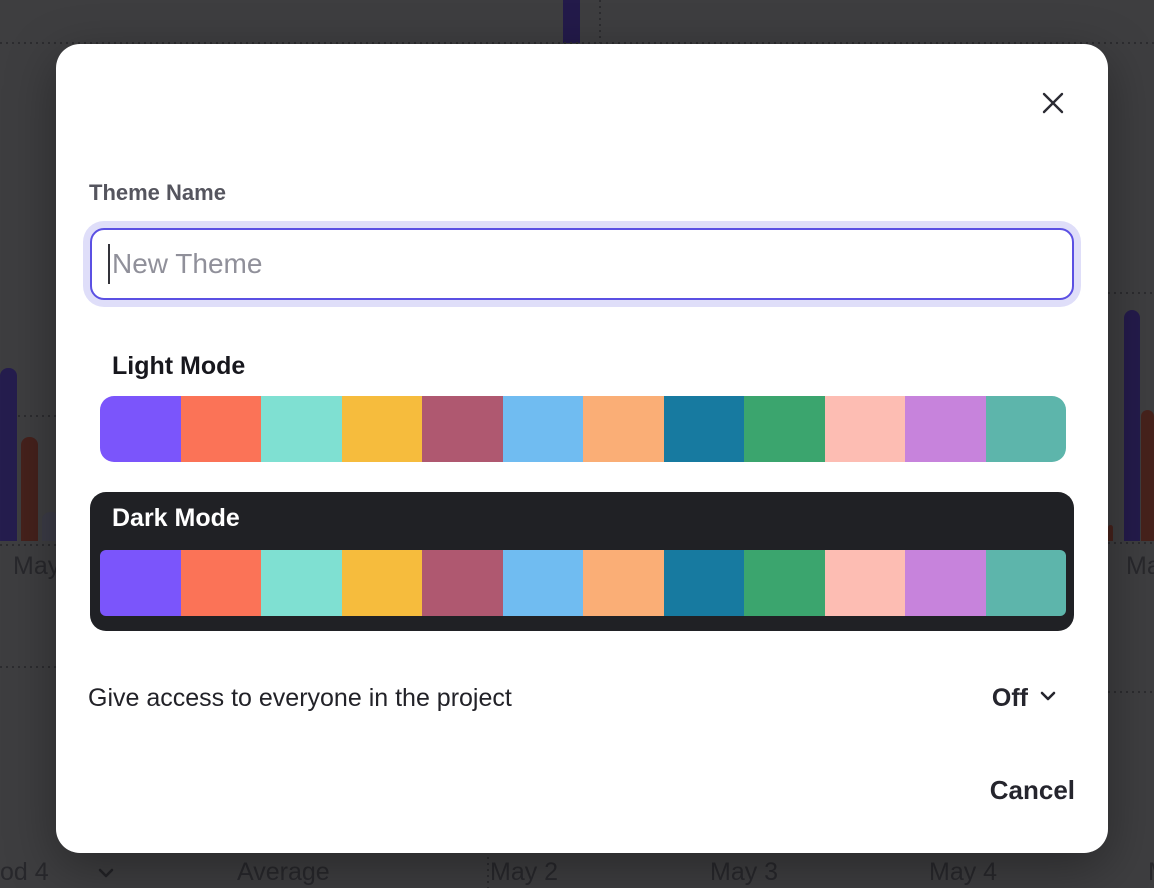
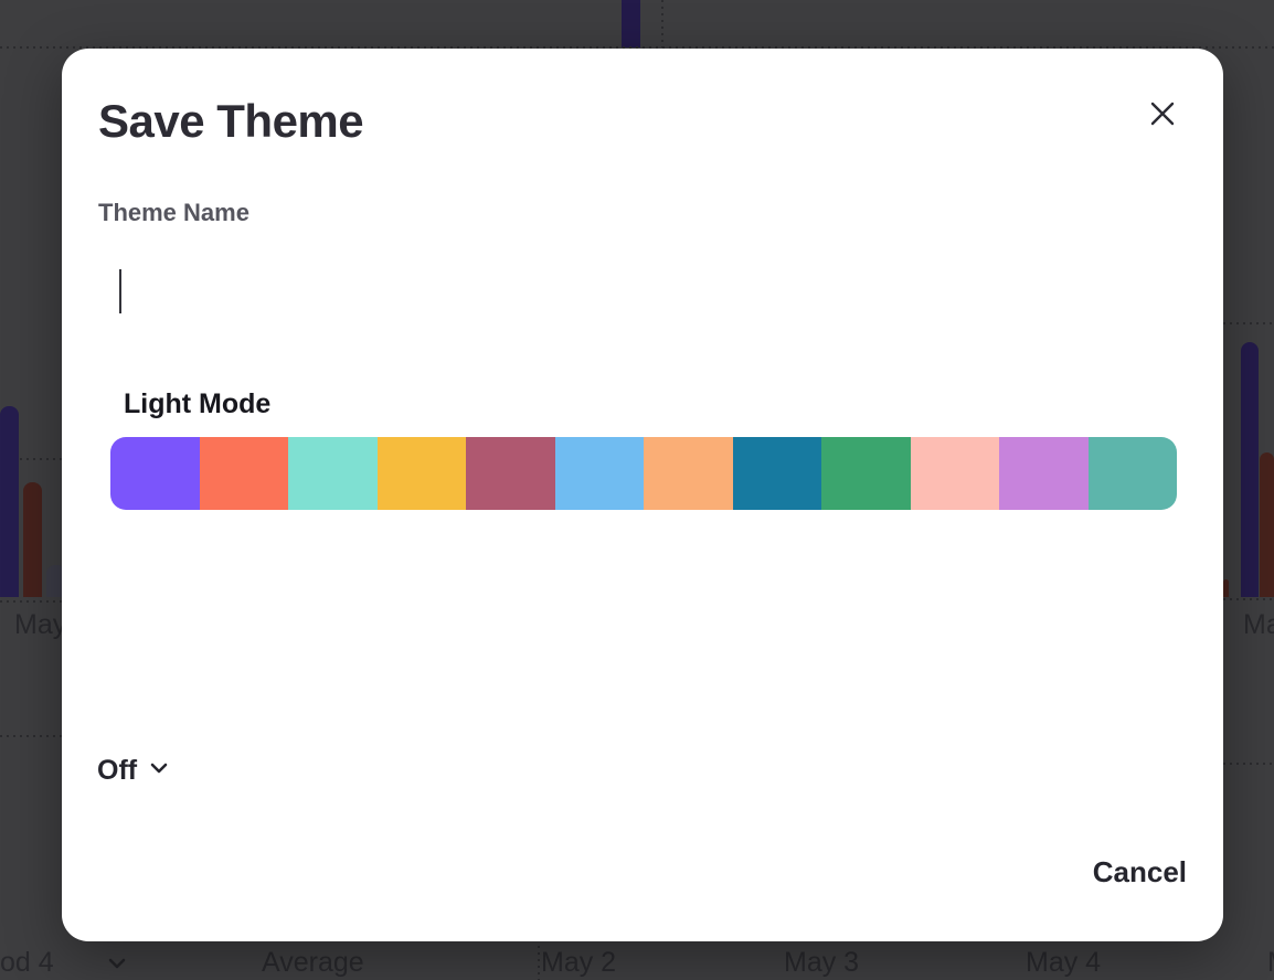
  May
  od 4
  Average
  May 2
  May 3
  May 4
+ Save Theme
  Theme Name
- New Theme
  Light Mode
- Dark Mode
- Give access to everyone in the project
  Off
  Cancel
